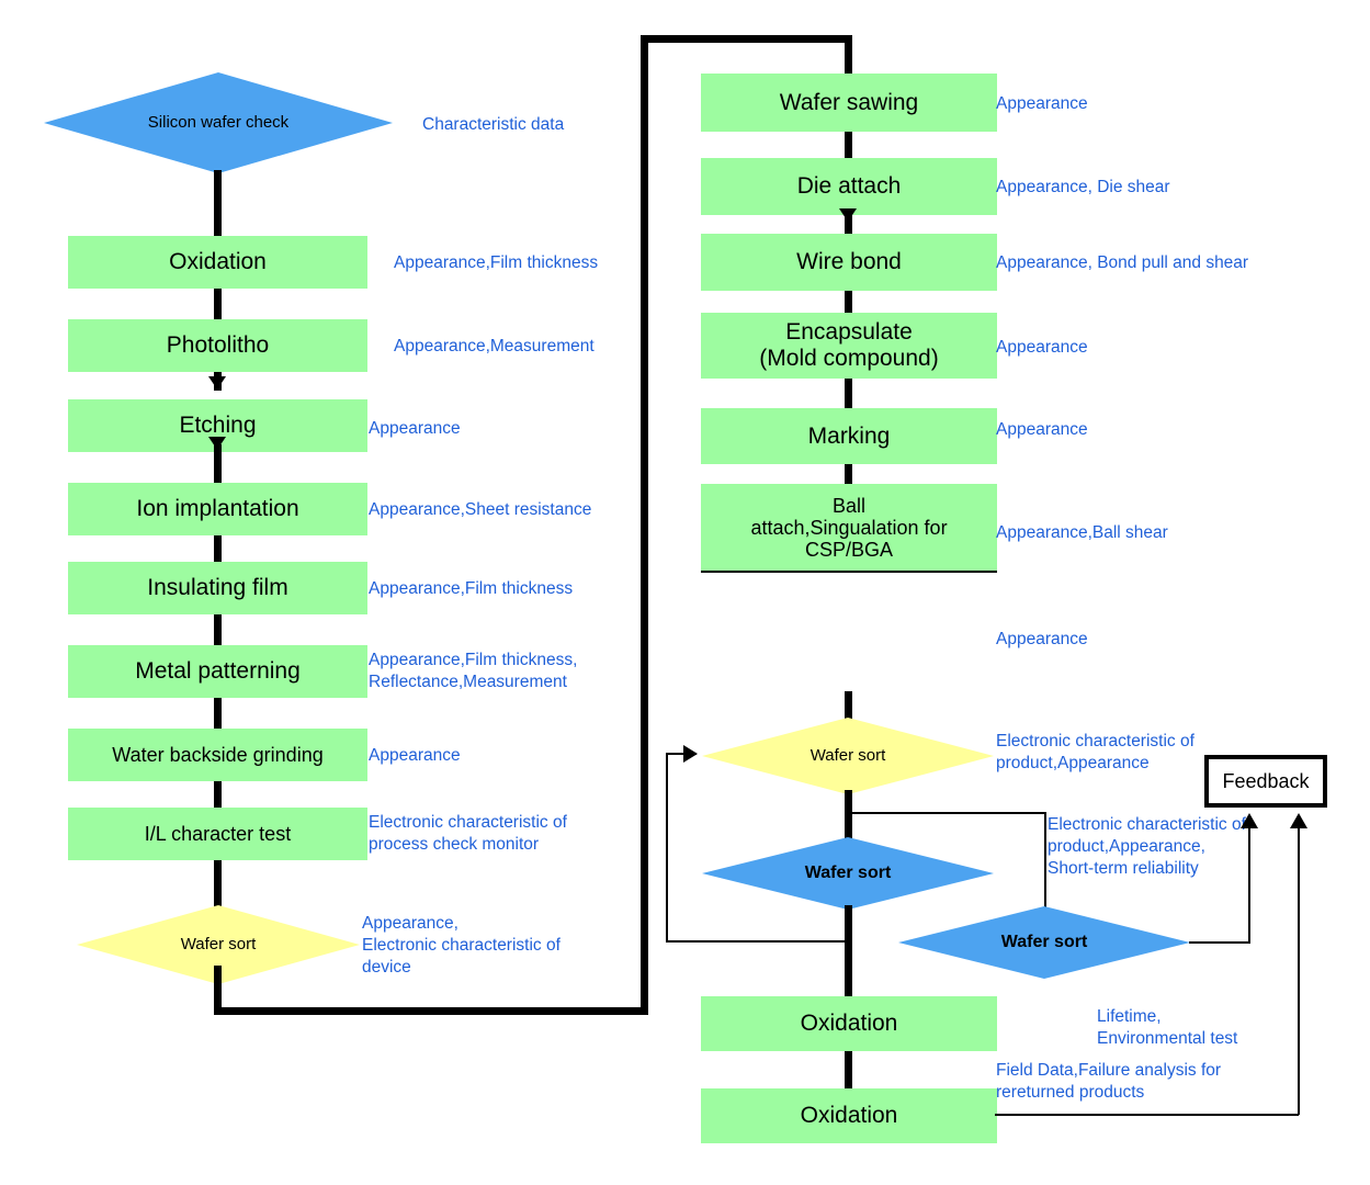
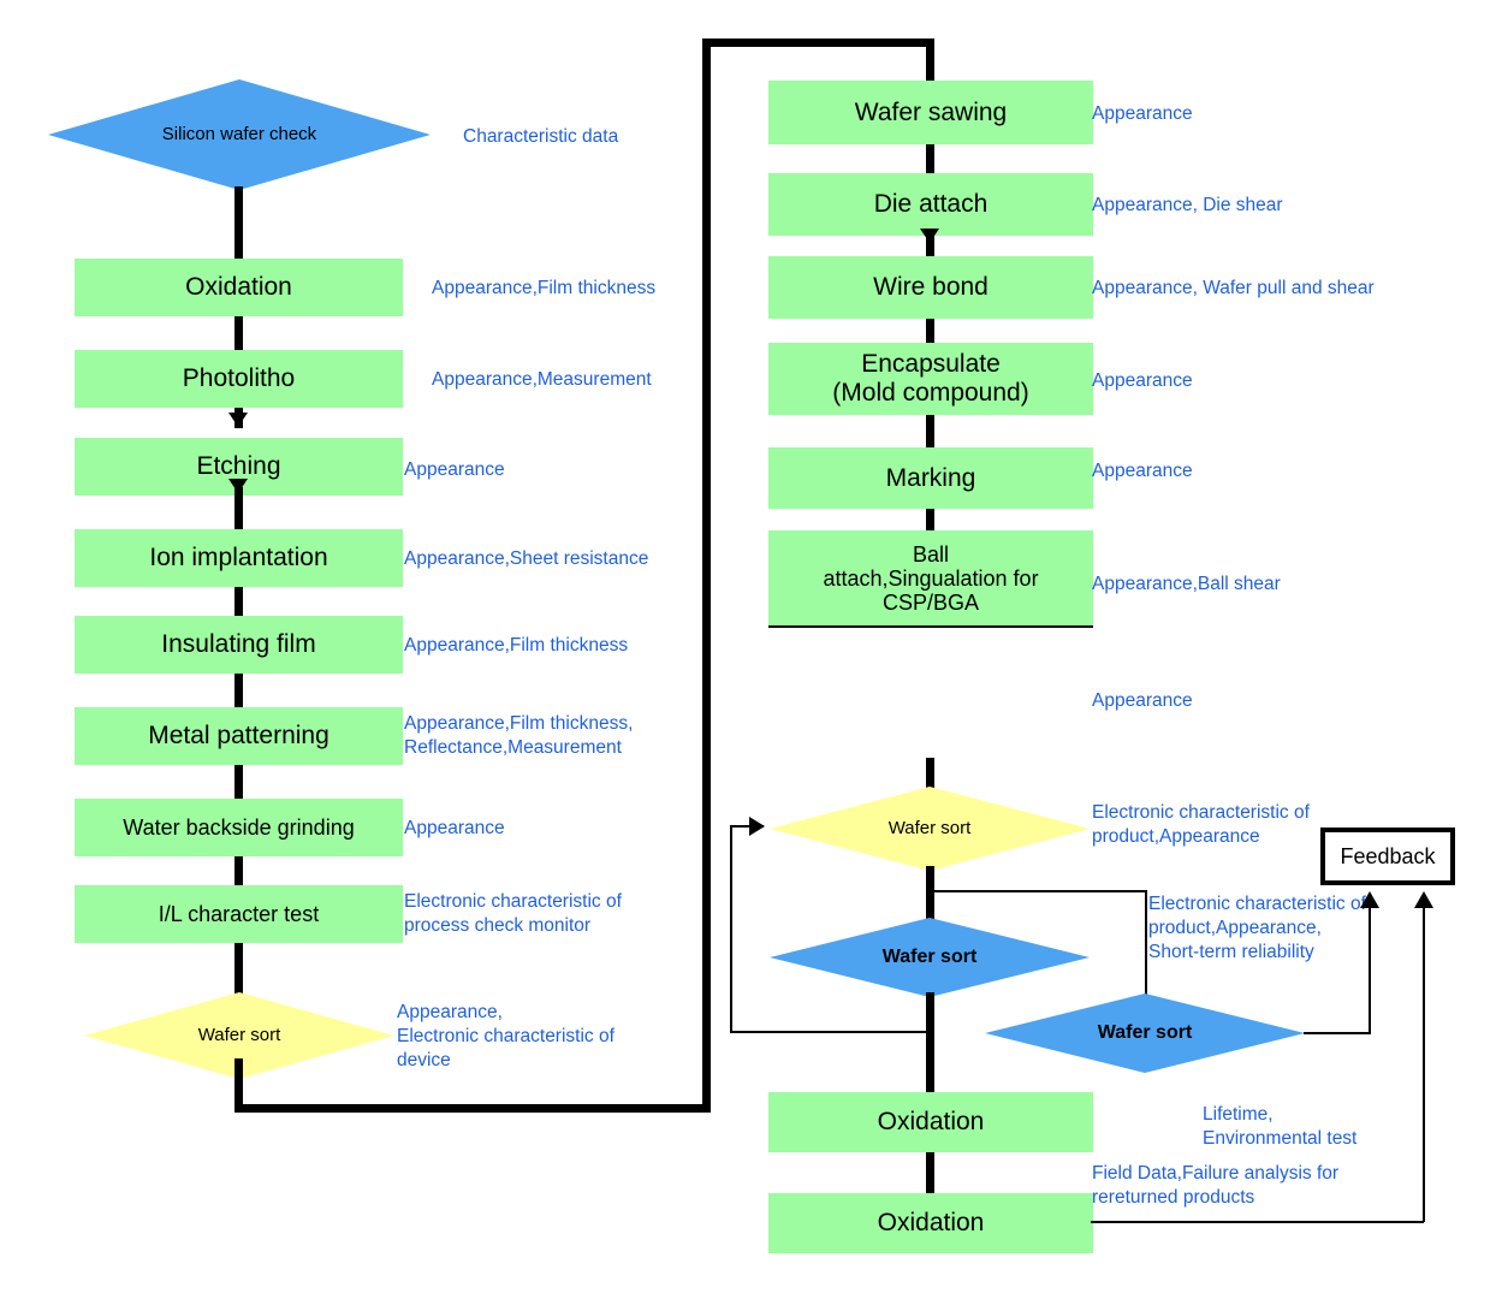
  Silicon wafer check
  Characteristic data
  Oxidation
  Appearance,Film thickness
  Photolitho
  Appearance,Measurement
  Etching
  Appearance
  Ion implantation
  Appearance,Sheet resistance
  Insulating film
  Appearance,Film thickness
  Metal patterning
  Appearance,Film thickness,
  Reflectance,Measurement
  Water backside grinding
  Appearance
  I/L character test
  Electronic characteristic of
  process check monitor
  Wafer sort
  Appearance,
  Electronic characteristic of
  device
  Wafer sawing
  Appearance
  Die attach
  Appearance, Die shear
  Wire bond
- Appearance, Bond pull and shear
+ Appearance, Wafer pull and shear
  Encapsulate
  (Mold compound)
  Appearance
  Marking
  Appearance
  Ball
  attach,Singualation for
  CSP/BGA
  Appearance,Ball shear
  Appearance
  Wafer sort
  Electronic characteristic of
  product,Appearance
  Wafer sort
  Electronic characteristic of
  product,Appearance,
  Short-term reliability
  Wafer sort
  Lifetime,
  Environmental test
  Oxidation
  Oxidation
  Field Data,Failure analysis for
  rereturned products
  Feedback
